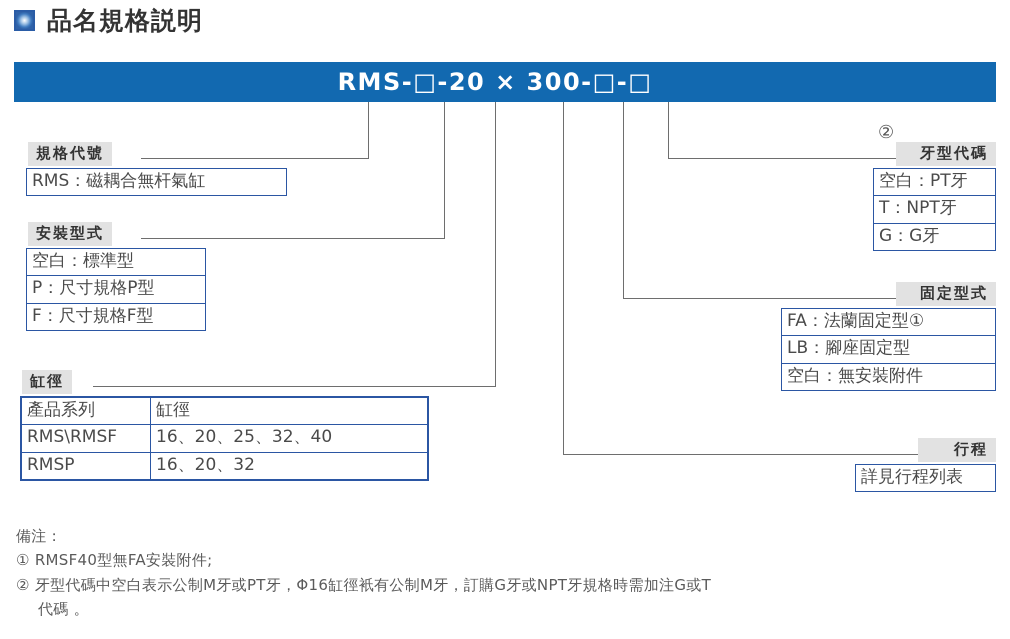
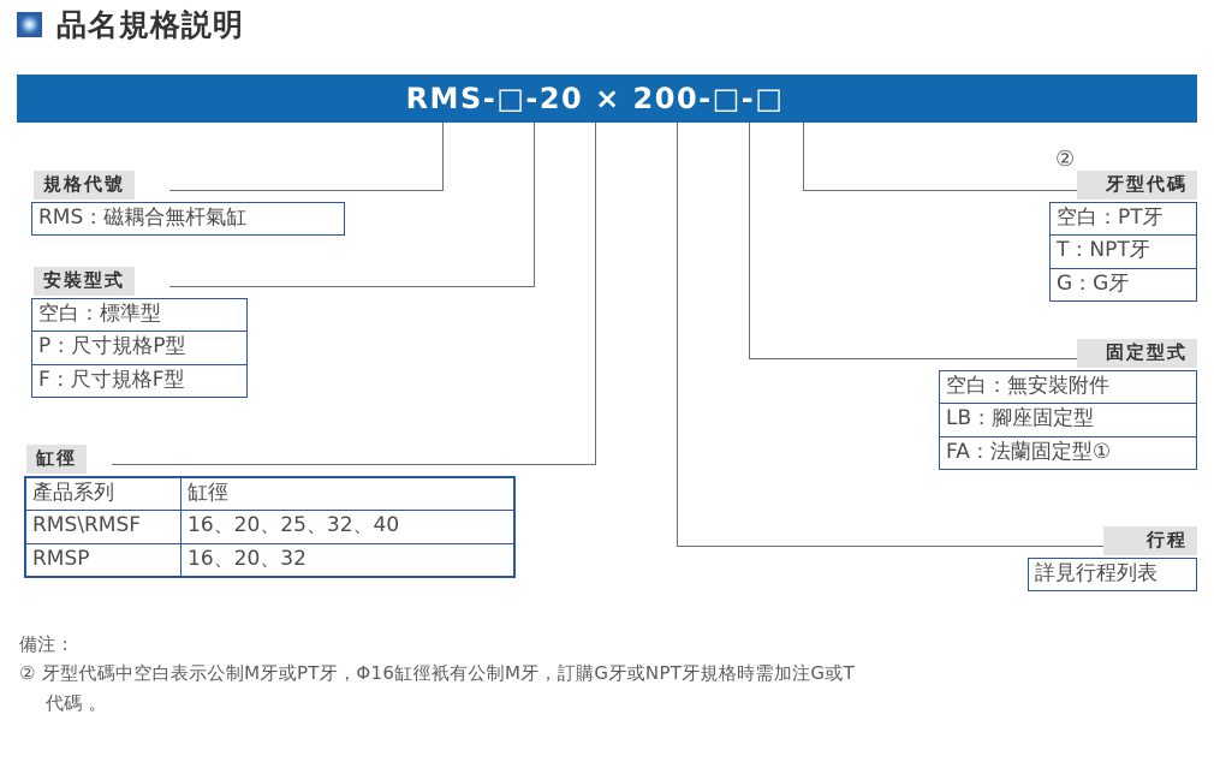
  品名規格説明
- RMS-□-20 × 300-□-□
+ RMS-□-20 × 200-□-□
  規格代號
  RMS：磁耦合無杆氣缸
  安裝型式
  空白：標準型
  P：尺寸規格P型
  F：尺寸規格F型
  缸徑
  產品系列	缸徑
  RMS\RMSF	16、20、25、32、40
  RMSP	16、20、32
  ②
  牙型代碼
  空白：PT牙
  T：NPT牙
  G：G牙
  固定型式
- FA：法蘭固定型①
+ 空白：無安裝附件
  LB：腳座固定型
- 空白：無安裝附件
+ FA：法蘭固定型①
  行程
  詳見行程列表
  備注：
- ① RMSF40型無FA安裝附件;
  ② 牙型代碼中空白表示公制M牙或PT牙，Φ16缸徑衹有公制M牙，訂購G牙或NPT牙規格時需加注G或T
  代碼 。
